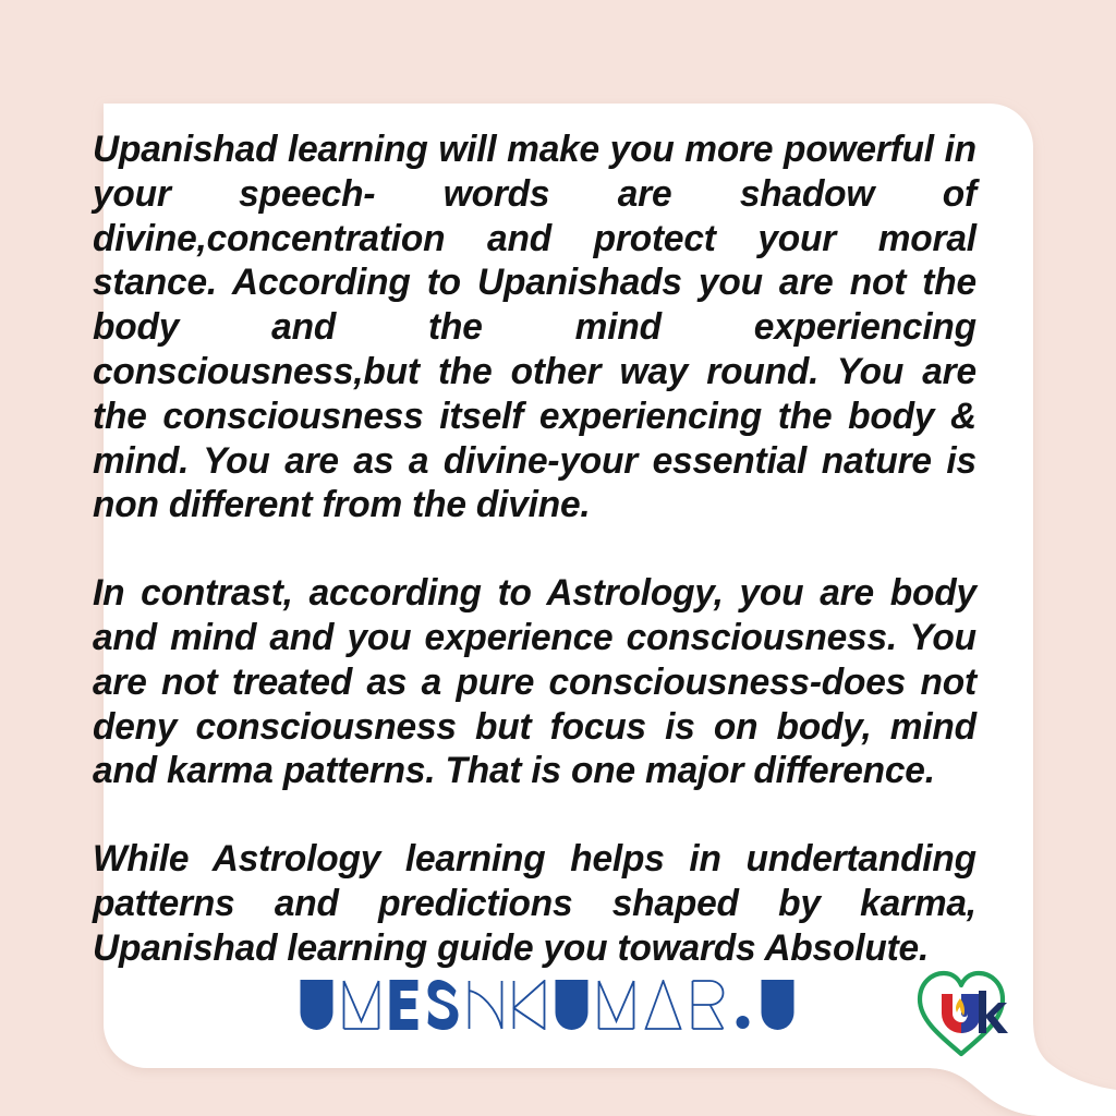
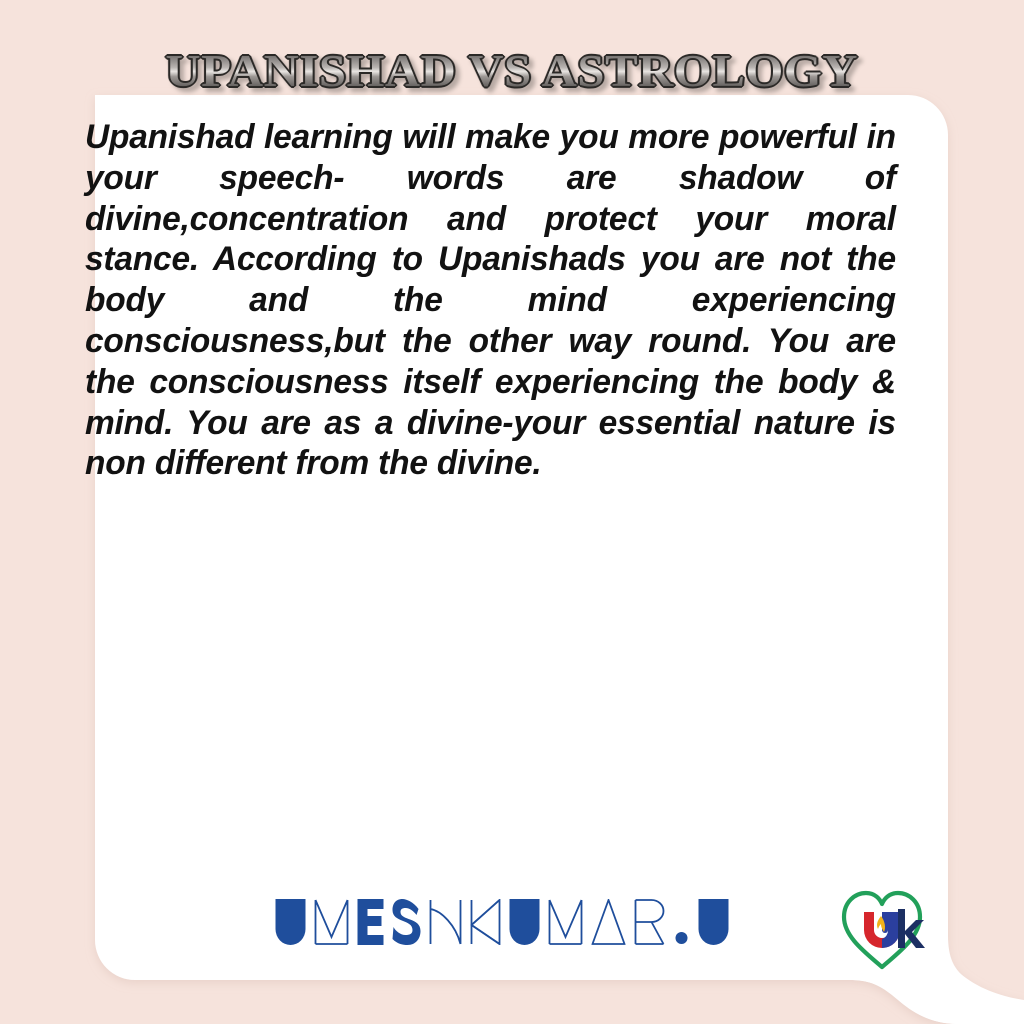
+ UPANISHAD VS ASTROLOGY
  Upanishad learning will make you more powerful in your speech- words are shadow of divine,concentration and protect your moral stance. According to Upanishads you are not the body and the mind experiencing consciousness,but the other way round. You are the consciousness itself experiencing the body & mind. You are as a divine-your essential nature is non different from the divine.
- In contrast, according to Astrology, you are body and mind and you experience consciousness. You are not treated as a pure consciousness-does not deny consciousness but focus is on body, mind and karma patterns. That is one major difference.
- While Astrology learning helps in undertanding patterns and predictions shaped by karma, Upanishad learning guide you towards Absolute.
